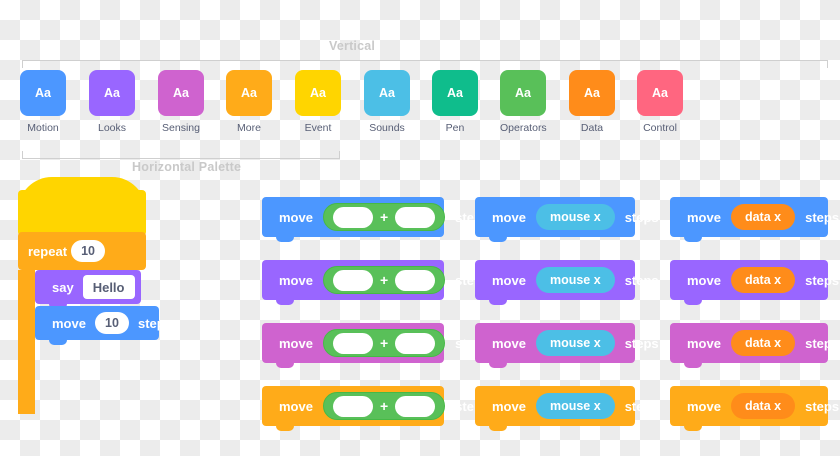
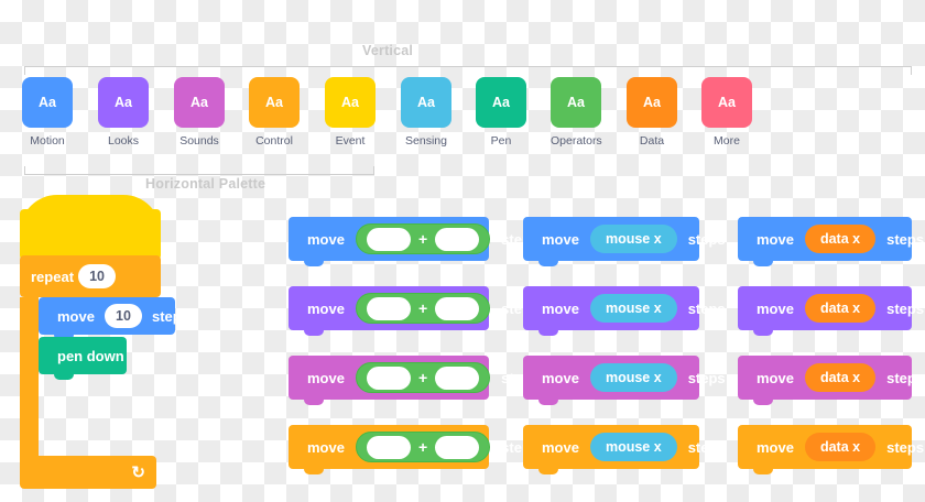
  Vertical
  Aa
  Motion
  Aa
  Looks
  Aa
- Sensing
+ Sounds
  Aa
- More
+ Control
  Aa
  Event
  Aa
- Sounds
+ Sensing
  Aa
  Pen
  Aa
  Operators
  Aa
  Data
  Aa
- Control
+ More
  Horizontal Palette
  repeat
  10
- say
- Hello
  move
  10
  steps
+ pen down
+ ↻
  move
  +
  move
  mouse x
  steps
  move
  data x
  steps
  move
  +
  move
  mouse x
  steps
  move
  data x
  steps
  move
  +
  move
  mouse x
  steps
  move
  data x
  steps
  move
  +
  move
  mouse x
  steps
  move
  data x
  steps
